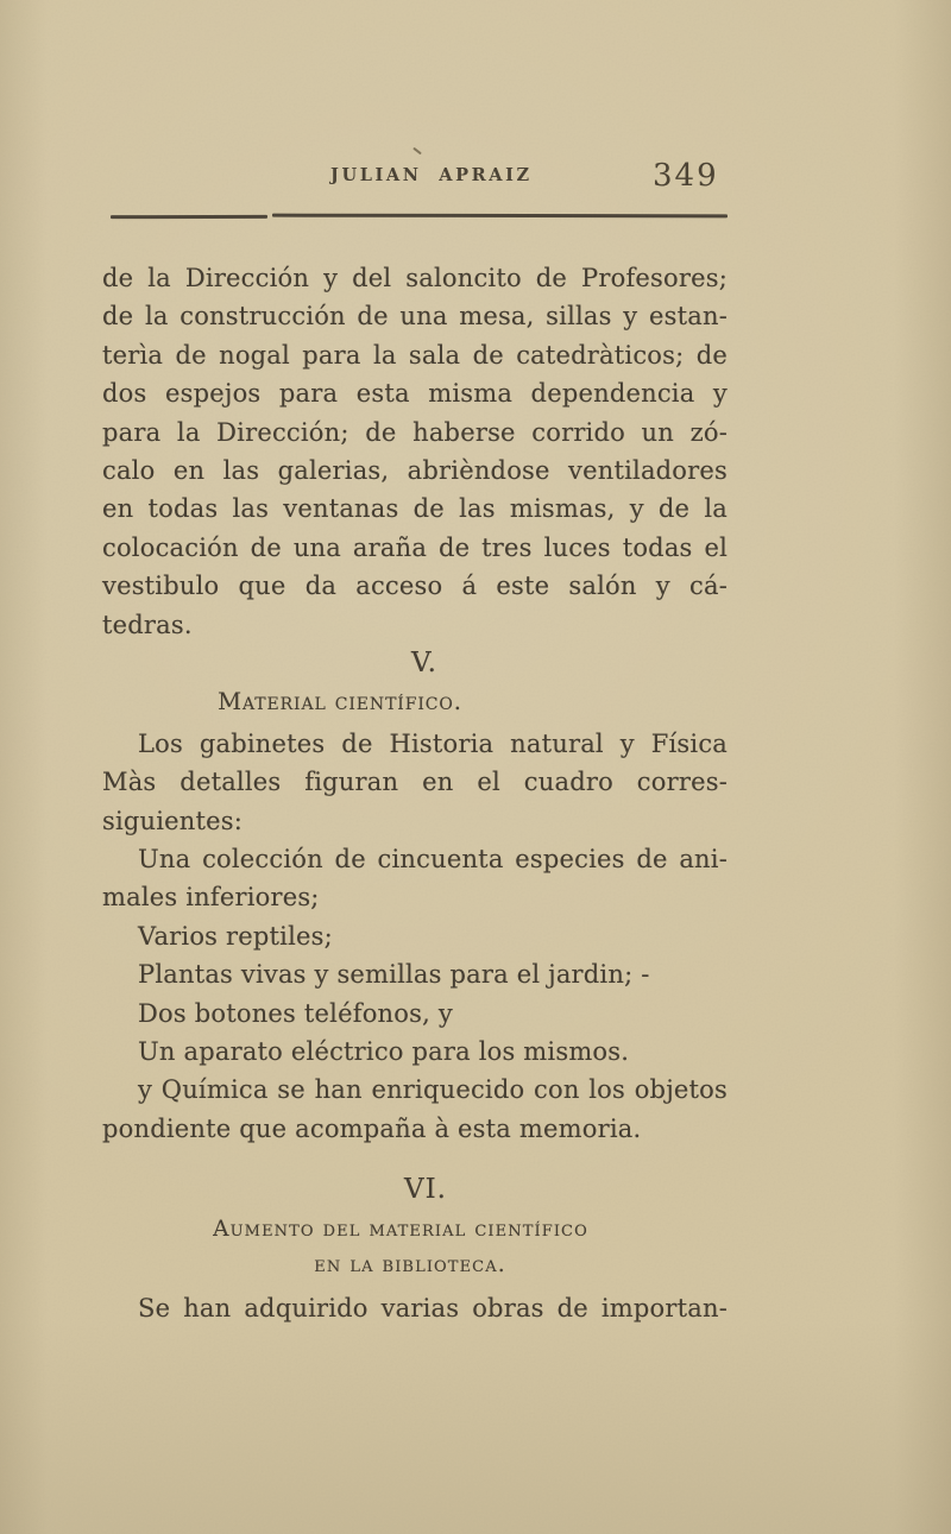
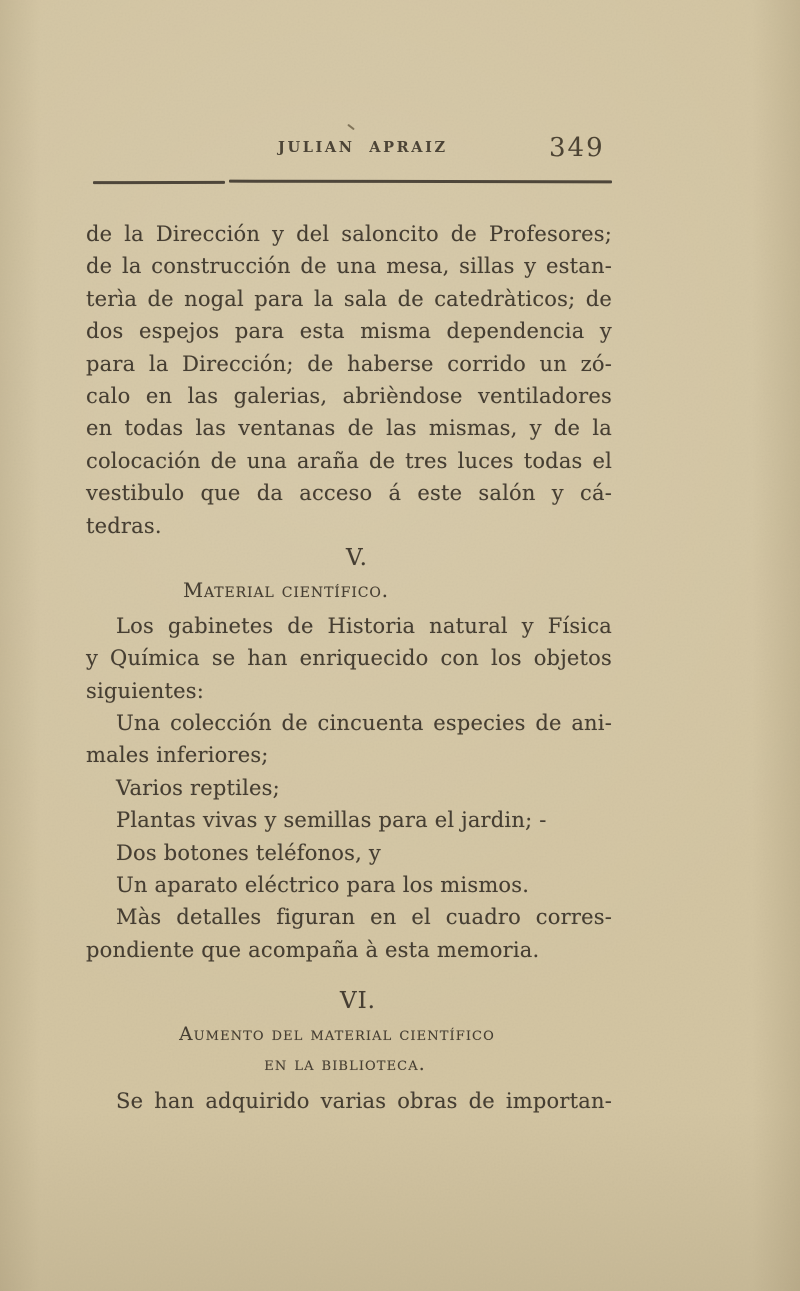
  JULIAN APRAIZ
  349
  de la Dirección y del saloncito de Profesores;
  de la construcción de una mesa, sillas y estan-
  terìa de nogal para la sala de catedràticos; de
  dos espejos para esta misma dependencia y
  para la Dirección; de haberse corrido un zó-
  calo en las galerias, abrièndose ventiladores
  en todas las ventanas de las mismas, y de la
  colocación de una araña de tres luces todas el
  vestibulo que da acceso á este salón y cá-
  tedras.
  V.
  Material científico.
  Los gabinetes de Historia natural y Física
- Màs detalles figuran en el cuadro corres-
+ y Química se han enriquecido con los objetos
  siguientes:
  Una colección de cincuenta especies de ani-
  males inferiores;
  Varios reptiles;
  Plantas vivas y semillas para el jardin; -
  Dos botones teléfonos, y
  Un aparato eléctrico para los mismos.
- y Química se han enriquecido con los objetos
+ Màs detalles figuran en el cuadro corres-
  pondiente que acompaña à esta memoria.
  VI.
  Aumento del material científico
  en la biblioteca.
  Se han adquirido varias obras de importan-
